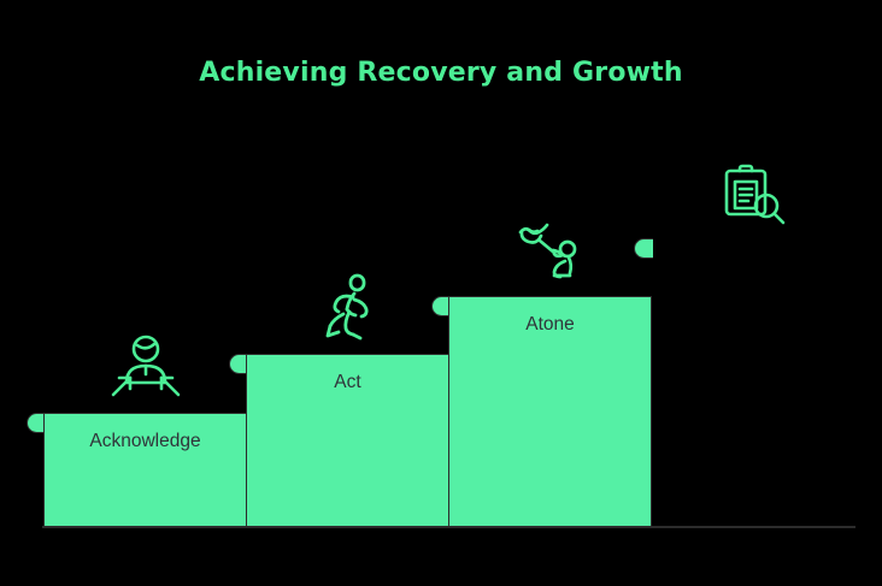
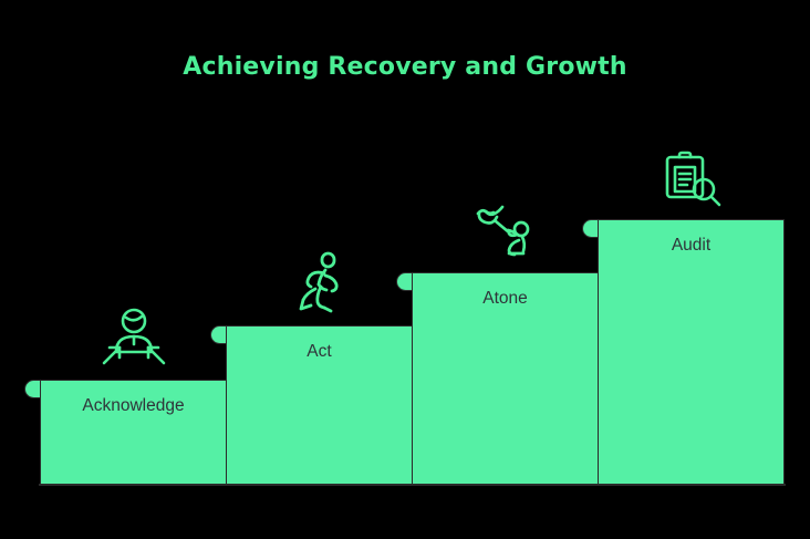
  Achieving Recovery and Growth
  Acknowledge
  Act
  Atone
+ Audit
